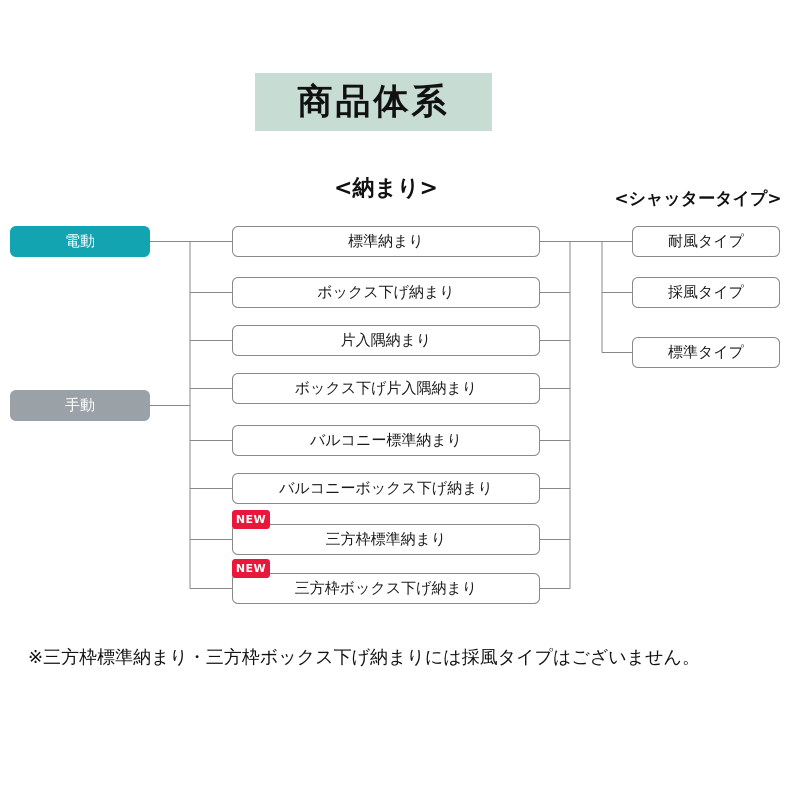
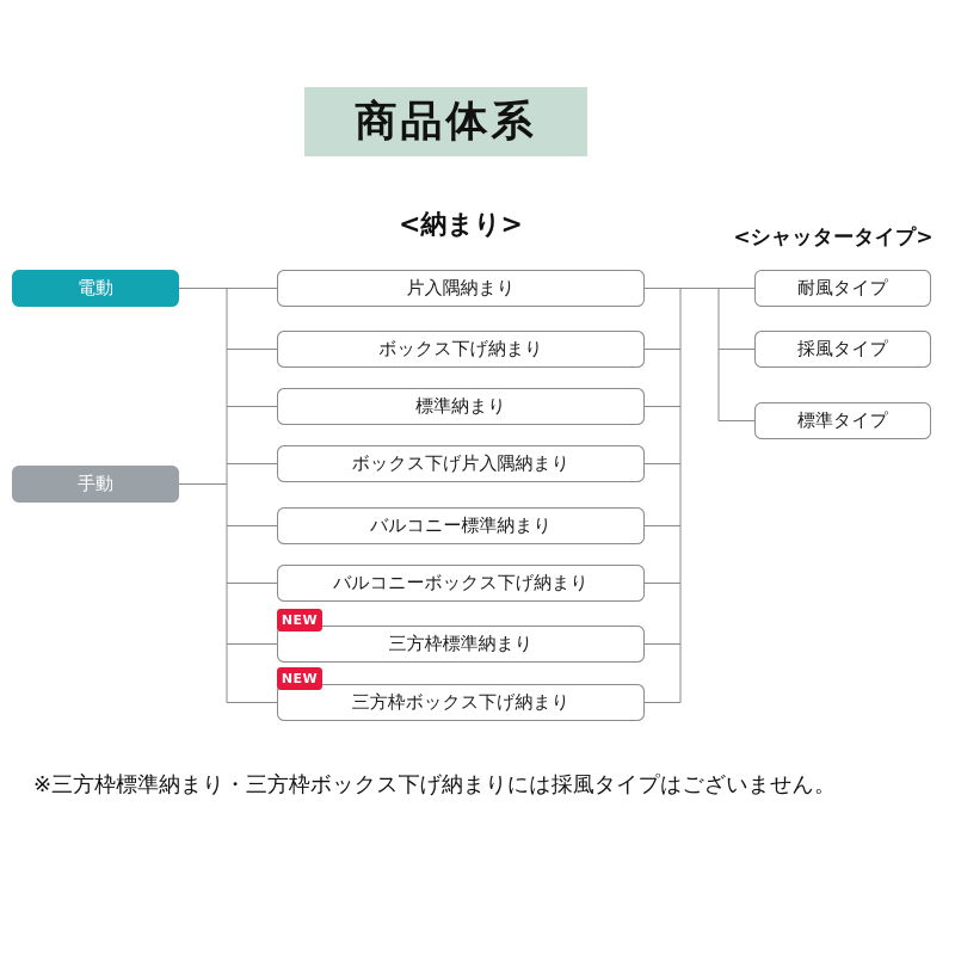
  商品体系
  <納まり>
  <シャッタータイプ>
  電動
  手動
- 標準納まり
+ 片入隅納まり
  ボックス下げ納まり
- 片入隅納まり
+ 標準納まり
  ボックス下げ片入隅納まり
  バルコニー標準納まり
  バルコニーボックス下げ納まり
  NEW
  三方枠標準納まり
  NEW
  三方枠ボックス下げ納まり
  耐風タイプ
  採風タイプ
  標準タイプ
  ※三方枠標準納まり・三方枠ボックス下げ納まりには採風タイプはございません。
